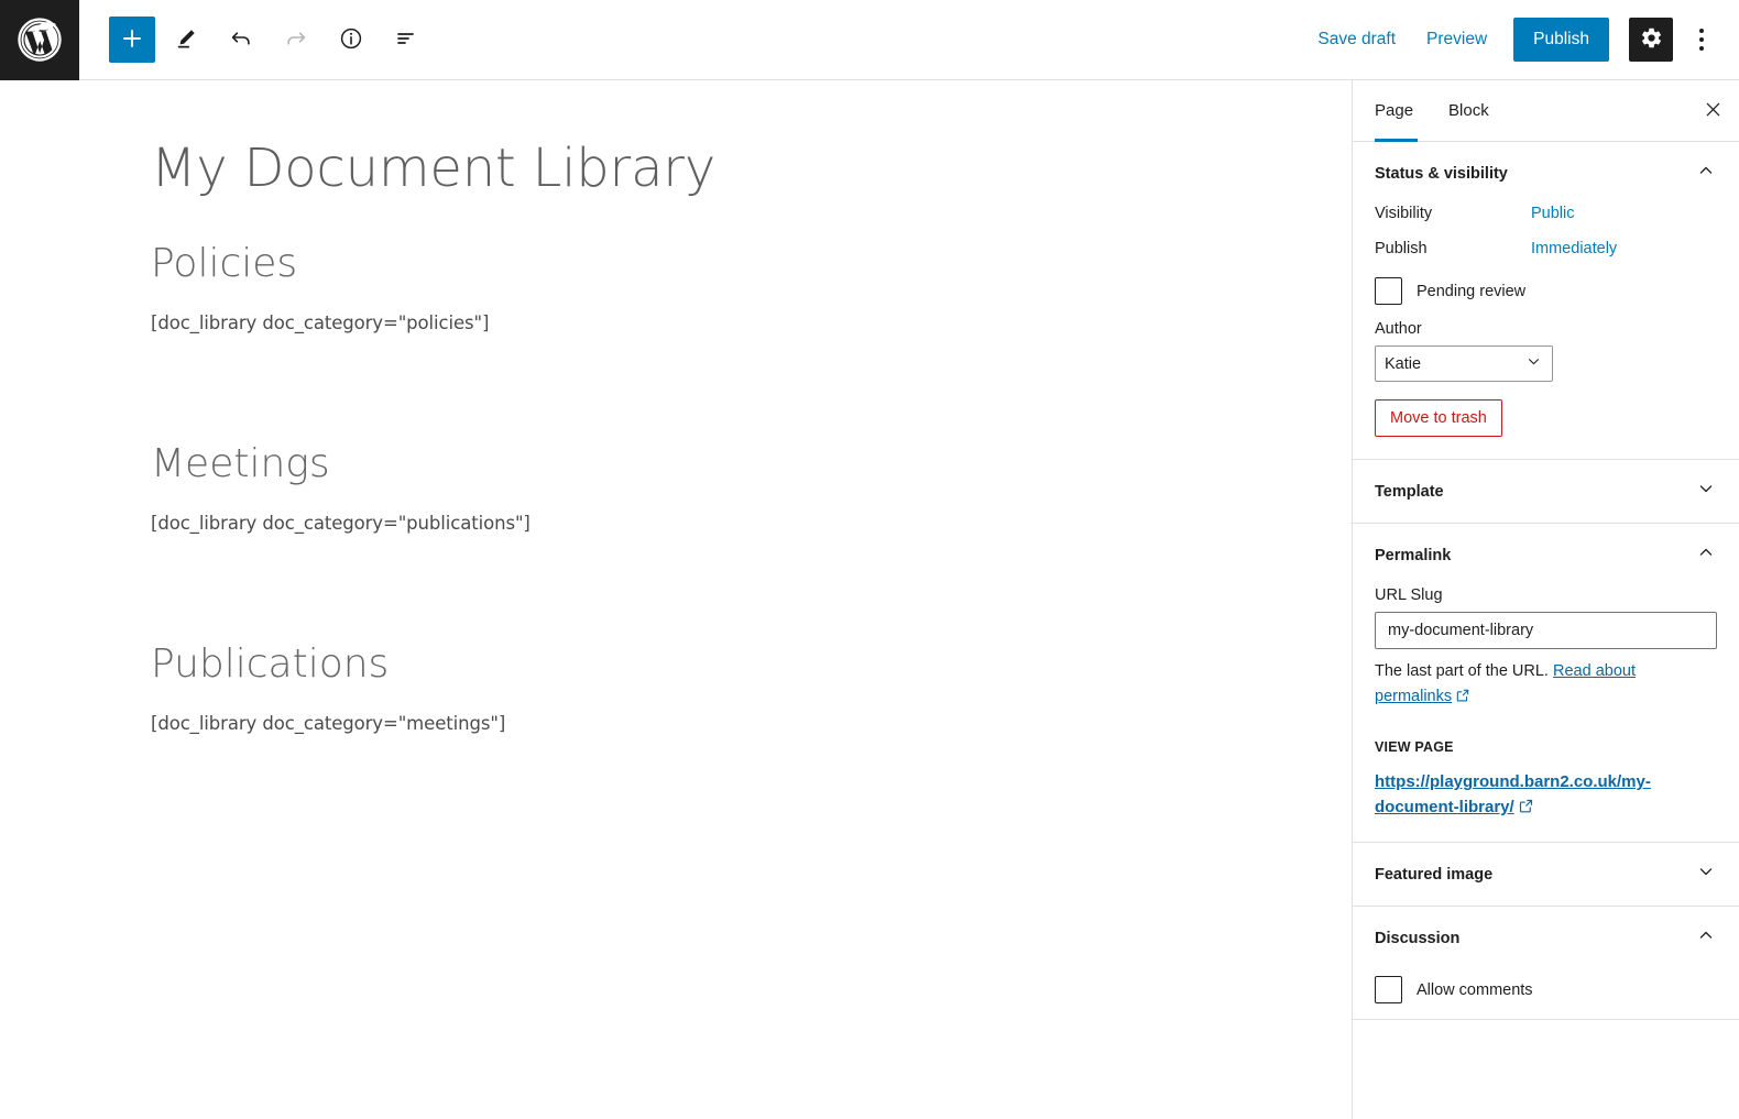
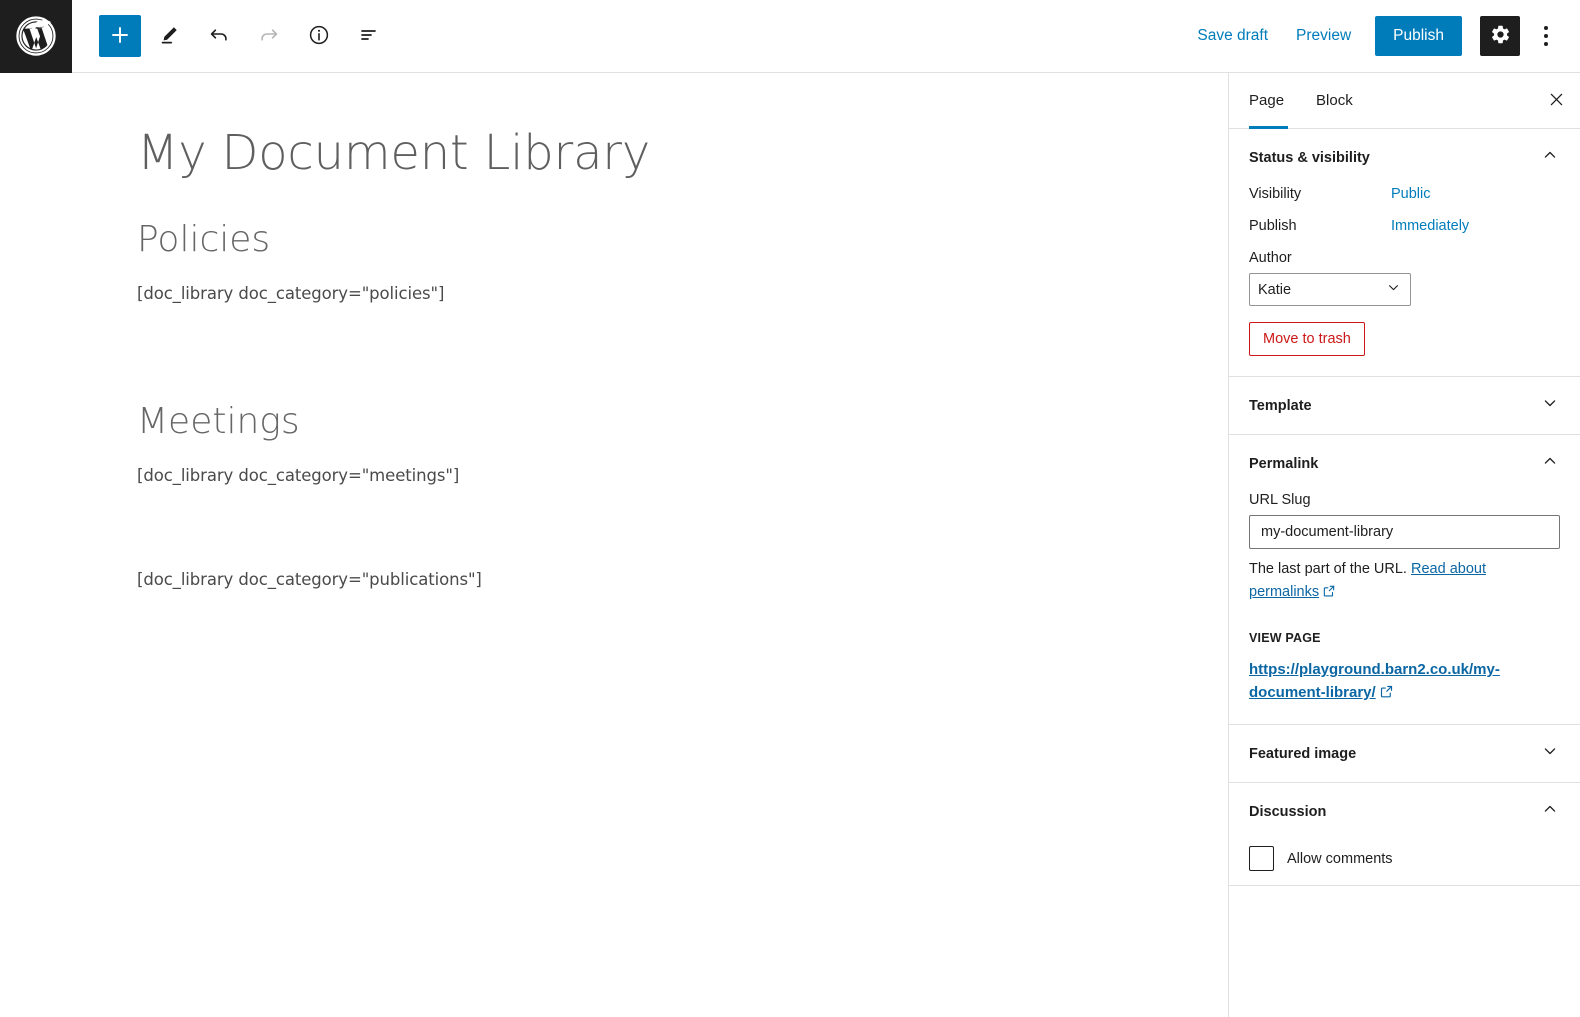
  Save draft
  Preview
  Publish
  My Document Library
  Policies
  [doc_library doc_category="policies"]
  Meetings
- [doc_library doc_category="publications"]
+ [doc_library doc_category="meetings"]
- Publications
- [doc_library doc_category="meetings"]
+ [doc_library doc_category="publications"]
  Page
  Block
  Status & visibility
  Visibility
  Public
  Publish
  Immediately
- Pending review
  Author
  Katie
  Move to trash
  Template
  Permalink
  URL Slug
  my-document-library
  The last part of the URL. Read about permalinks
  VIEW PAGE
  https://playground.barn2.co.uk/my-document-library/
  Featured image
  Discussion
  Allow comments
